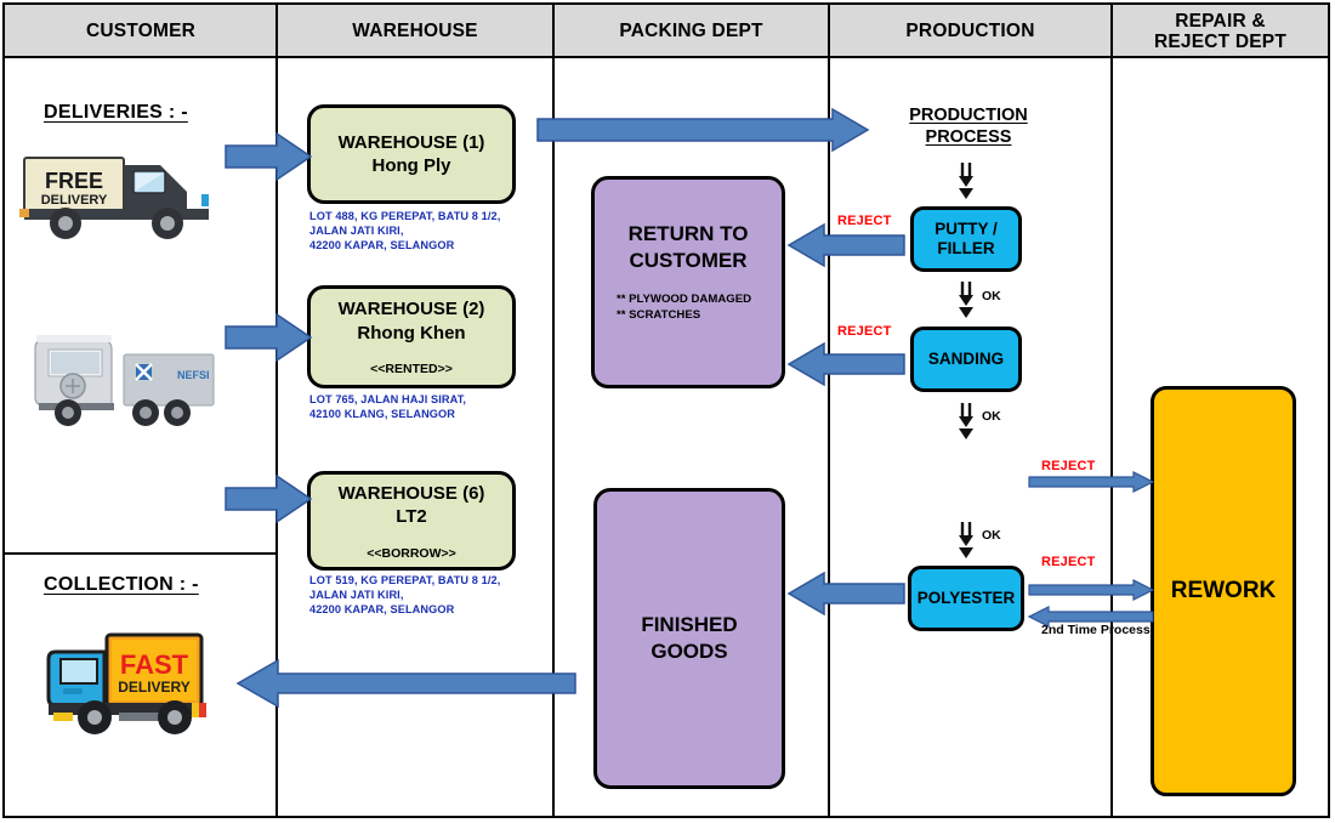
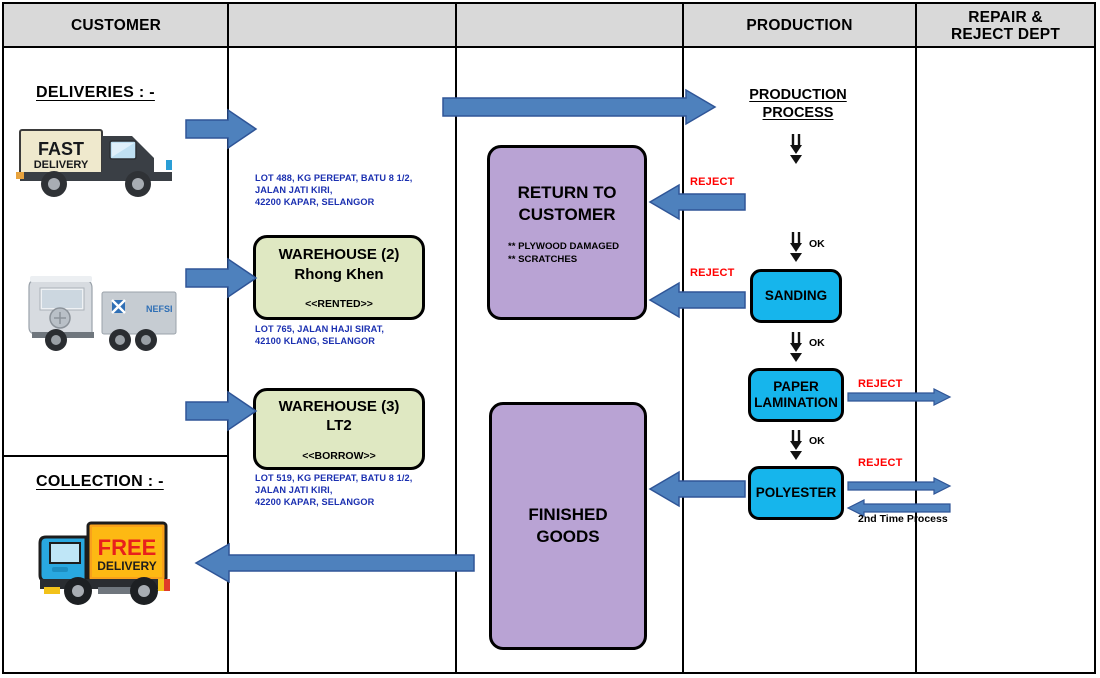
  CUSTOMER
- WAREHOUSE
- PACKING DEPT
  PRODUCTION
  REPAIR &
  REJECT DEPT
  DELIVERIES : -
- FREE
+ FAST
  DELIVERY
  NEFSI
  COLLECTION : -
- FAST
+ FREE
  DELIVERY
- WAREHOUSE (1)
- Hong Ply
  LOT 488, KG PEREPAT, BATU 8 1/2,
  JALAN JATI KIRI,
  42200 KAPAR, SELANGOR
  WAREHOUSE (2)
  Rhong Khen
  <<RENTED>>
  LOT 765, JALAN HAJI SIRAT,
  42100 KLANG, SELANGOR
- WAREHOUSE (6)
+ WAREHOUSE (3)
  LT2
  <<BORROW>>
  LOT 519, KG PEREPAT, BATU 8 1/2,
  JALAN JATI KIRI,
  42200 KAPAR, SELANGOR
  RETURN TO
  CUSTOMER
  ** PLYWOOD DAMAGED
  ** SCRATCHES
  FINISHED
  GOODS
  PRODUCTION
  PROCESS
  OK
  OK
  OK
- PUTTY /
- FILLER
  SANDING
+ PAPER
+ LAMINATION
  POLYESTER
- REWORK
  REJECT
  REJECT
  REJECT
  REJECT
  2nd Time Process
